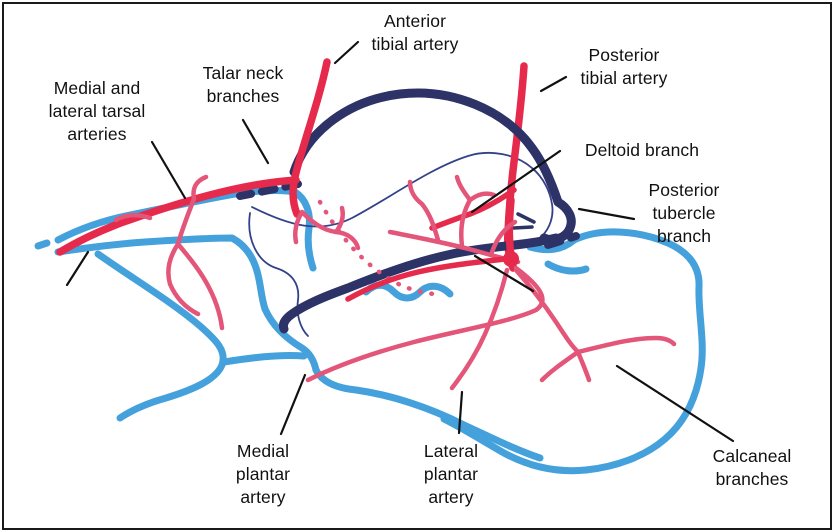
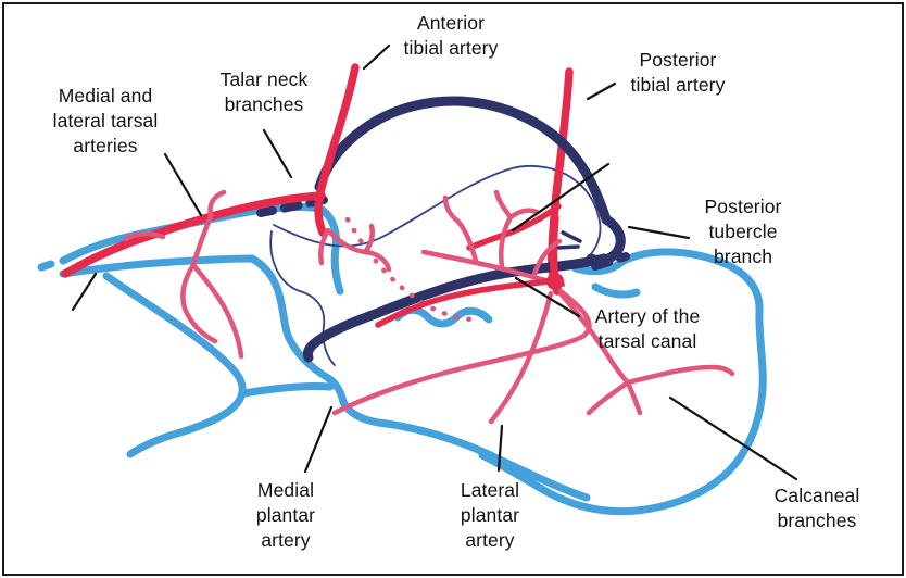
  Anterior
  tibial artery
  Posterior
  tibial artery
  Talar neck
  branches
  Medial and
  lateral tarsal
  arteries
- Deltoid branch
  Posterior
  tubercle
  branch
+ Artery of the
+ tarsal canal
  Medial
  plantar
  artery
  Lateral
  plantar
  artery
  Calcaneal
  branches
